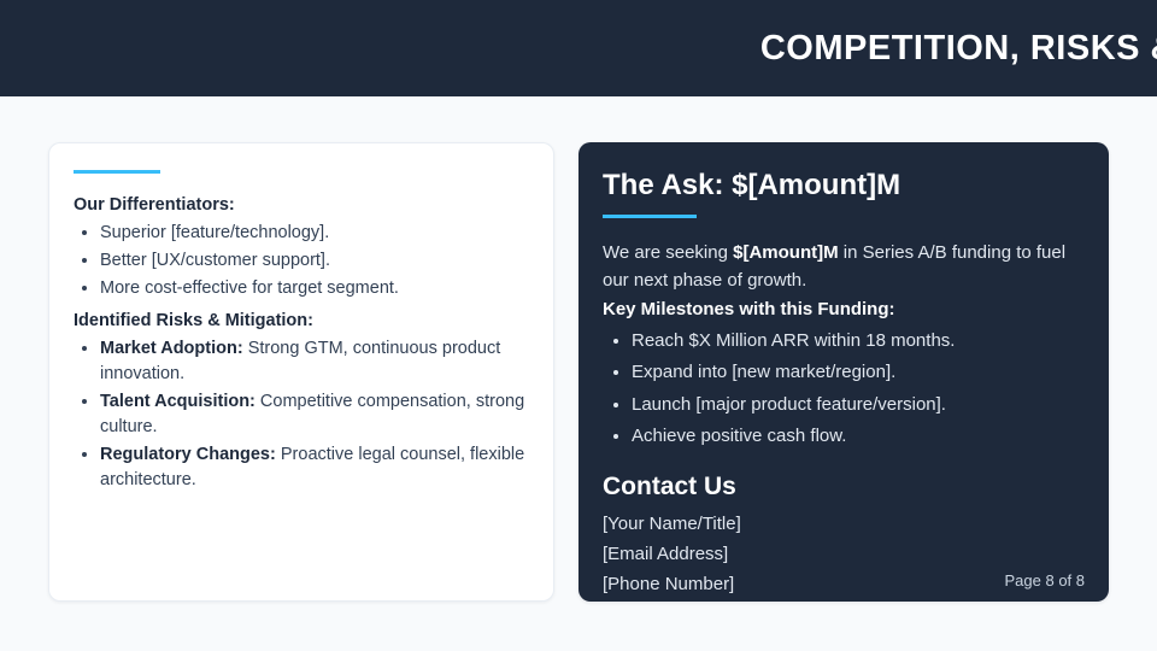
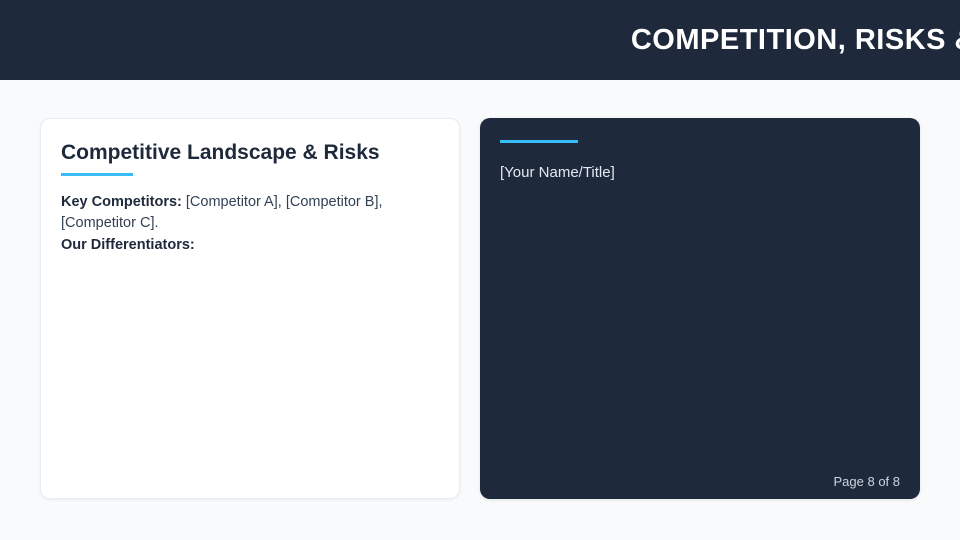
  COMPETITION, RISKS
+ Competitive Landscape & Risks
+ Key Competitors: [Competitor A], [Competitor B], [Competitor C].
  Our Differentiators:
- Superior [feature/technology].
- Better [UX/customer support].
- More cost-effective for target segment.
- Identified Risks & Mitigation:
- Market Adoption: Strong GTM, continuous product innovation.
- Talent Acquisition: Competitive compensation, strong culture.
- Regulatory Changes: Proactive legal counsel, flexible architecture.
- The Ask: $[Amount]M
- We are seeking $[Amount]M in Series A/B funding to fuel our next phase of growth.
- Key Milestones with this Funding:
- Reach $X Million ARR within 18 months.
- Expand into [new market/region].
- Launch [major product feature/version].
- Achieve positive cash flow.
- Contact Us
  [Your Name/Title]
- [Email Address]
- [Phone Number]
  Page 8 of 8
